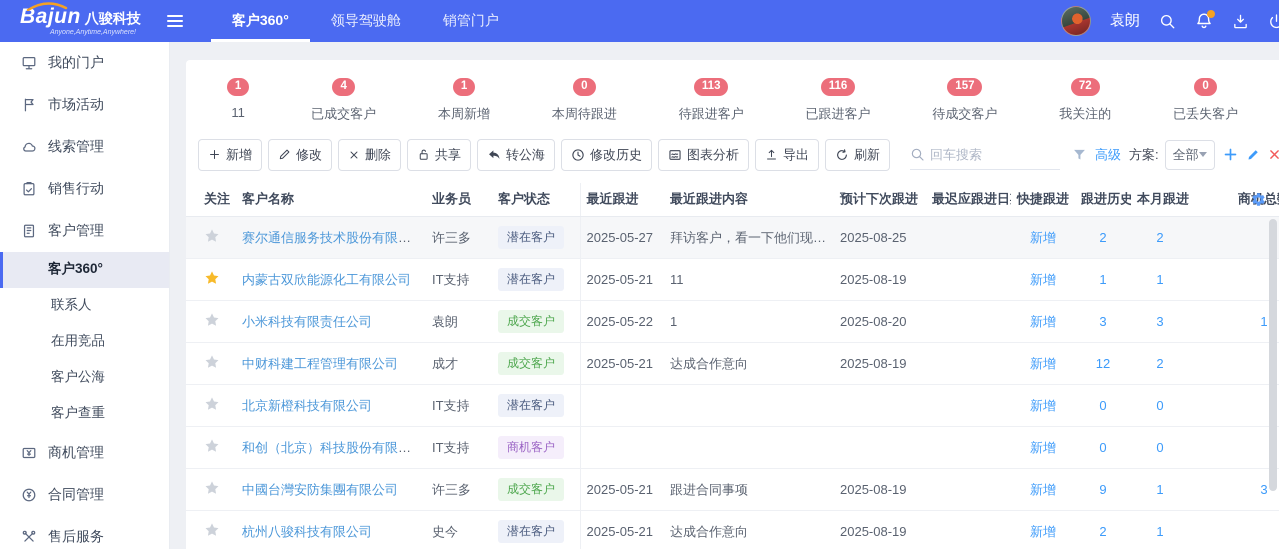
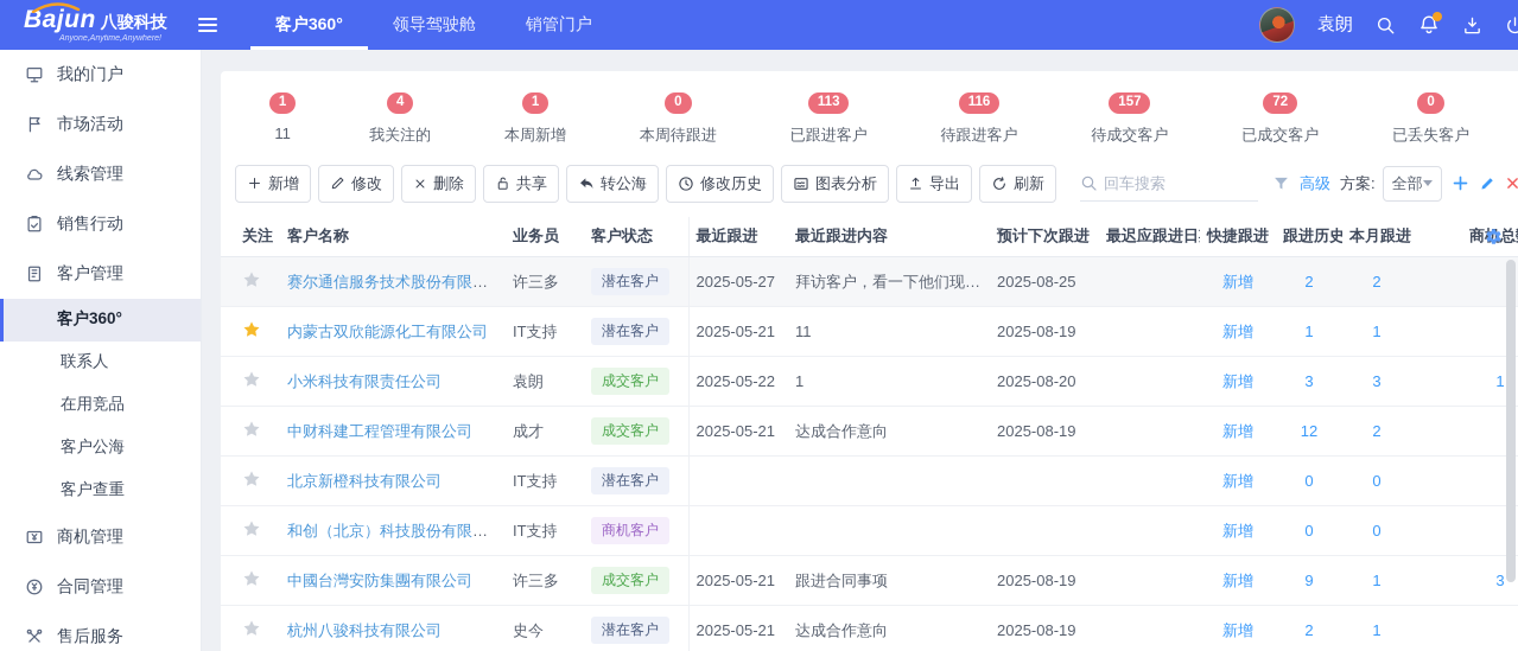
  Bajun
  八骏科技
  客户360°
  领导驾驶舱
  销管门户
  袁朗
  我的门户
  市场活动
  线索管理
  销售行动
  客户管理
  客户360°
  联系人
  在用竞品
  客户公海
  客户查重
  商机管理
  合同管理
  售后服务
  1
  11
  4
- 已成交客户
+ 我关注的
  1
  本周新增
  0
  本周待跟进
  113
- 待跟进客户
+ 已跟进客户
  116
- 已跟进客户
+ 待跟进客户
  157
  待成交客户
  72
- 我关注的
+ 已成交客户
  0
  已丢失客户
  新增
  修改
  删除
  共享
  转公海
  修改历史
  图表分析
  导出
  刷新
  回车搜索
  高级
  方案:
  全部
  关注	客户名称	业务员	客户状态	最近跟进	最近跟进内容	预计下次跟进	最迟应跟进日	快捷跟进	跟进历史	本月跟进	商机总
  	赛尔通信服务技术股份有限公司	许三多	潜在客户	2025-05-27	拜访客户，看一下他们现在用	2025-08-25		新增	2	2
  	内蒙古双欣能源化工有限公司	IT支持	潜在客户	2025-05-21	11	2025-08-19		新增	1	1
  	小米科技有限责任公司	袁朗	成交客户	2025-05-22	1	2025-08-20		新增	3	3	1
  	中财科建工程管理有限公司	成才	成交客户	2025-05-21	达成合作意向	2025-08-19		新增	12	2
  	北京新橙科技有限公司	IT支持	潜在客户					新增	0	0
  	和创（北京）科技股份有限公司	IT支持	商机客户					新增	0	0
  	中國台灣安防集團有限公司	许三多	成交客户	2025-05-21	跟进合同事项	2025-08-19		新增	9	1	3
  	杭州八骏科技有限公司	史今	潜在客户	2025-05-21	达成合作意向	2025-08-19		新增	2	1
